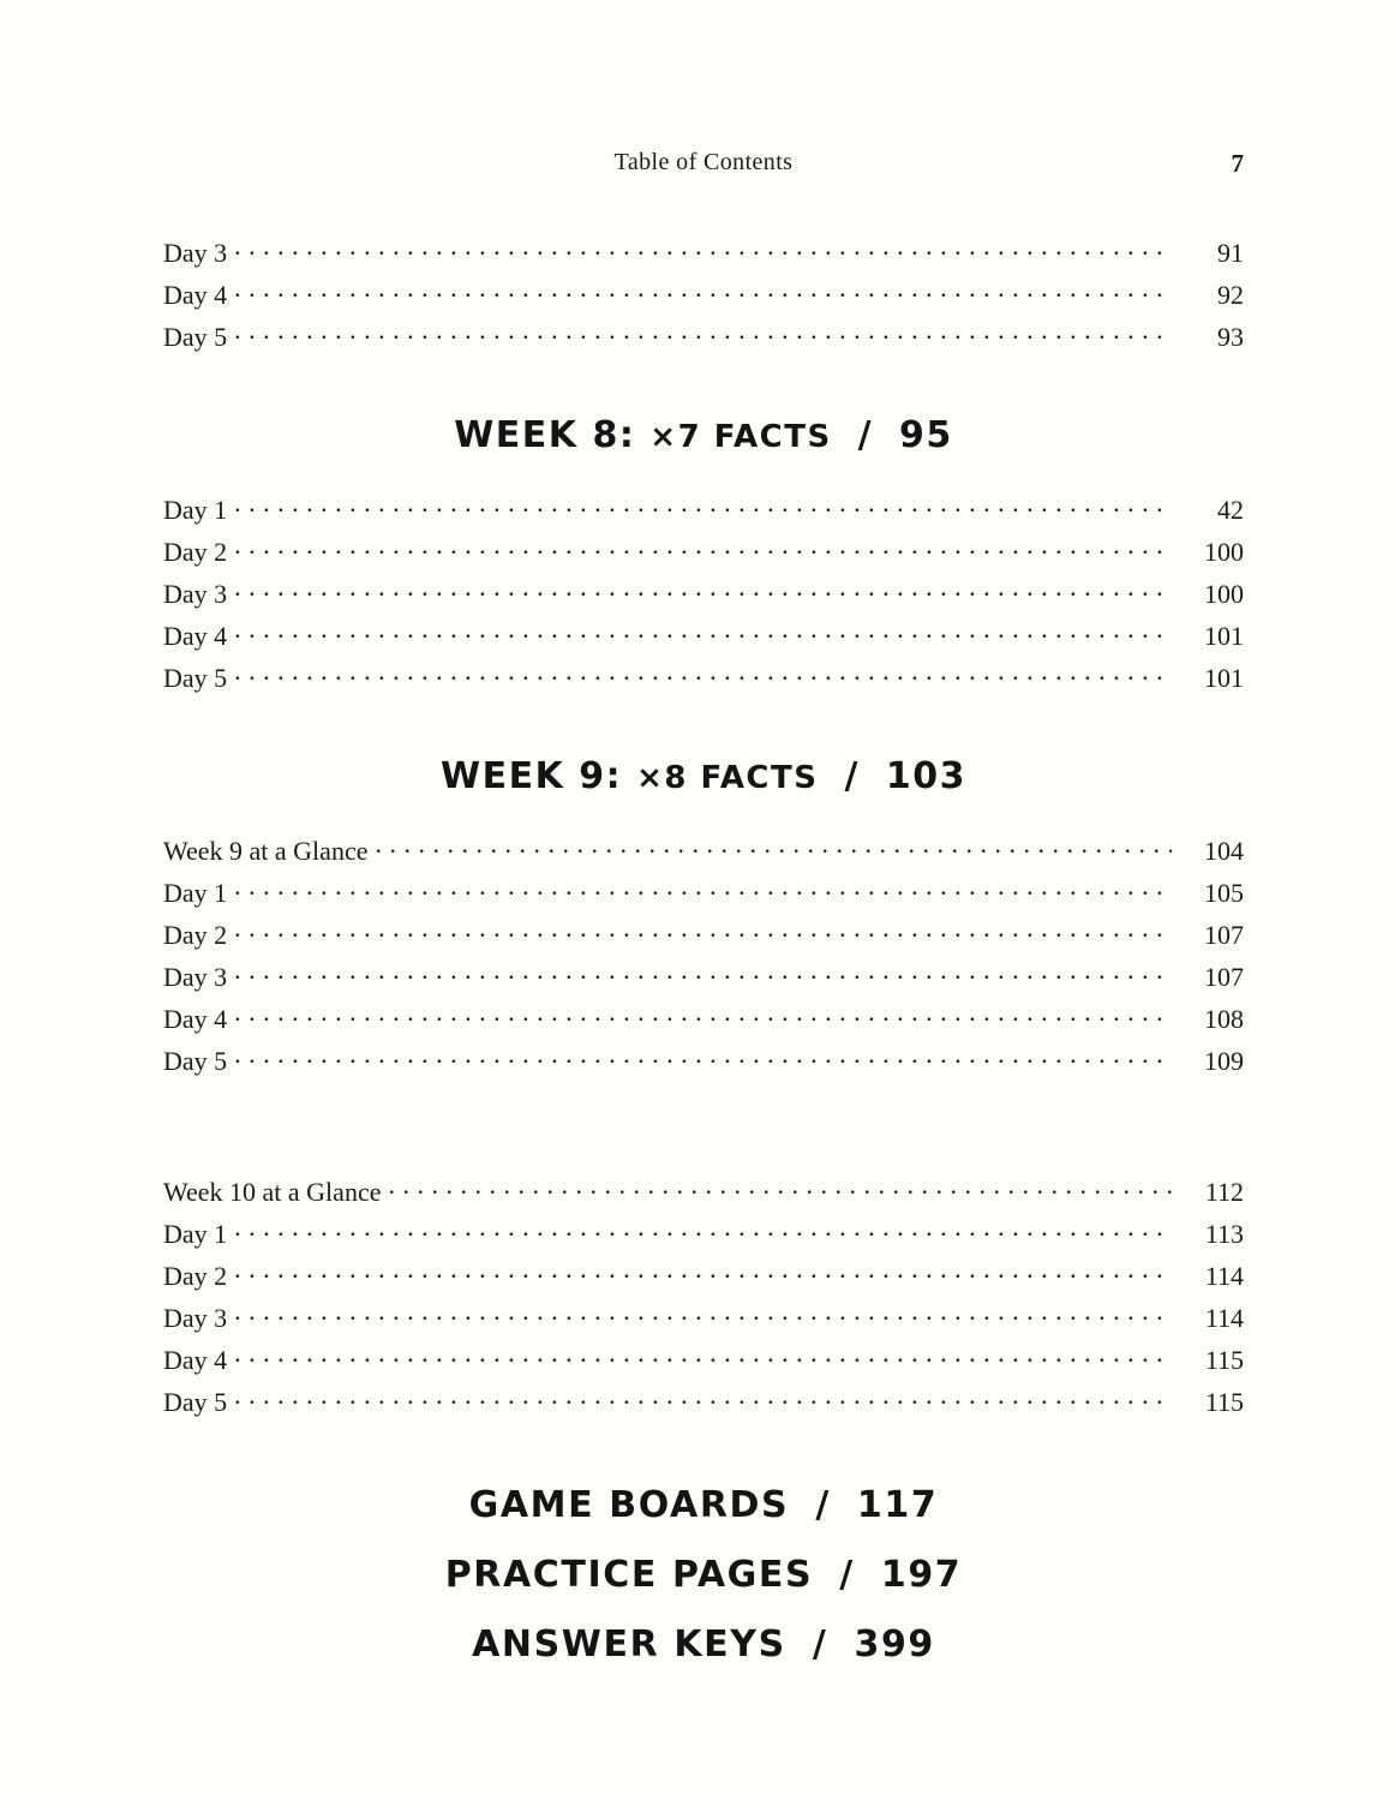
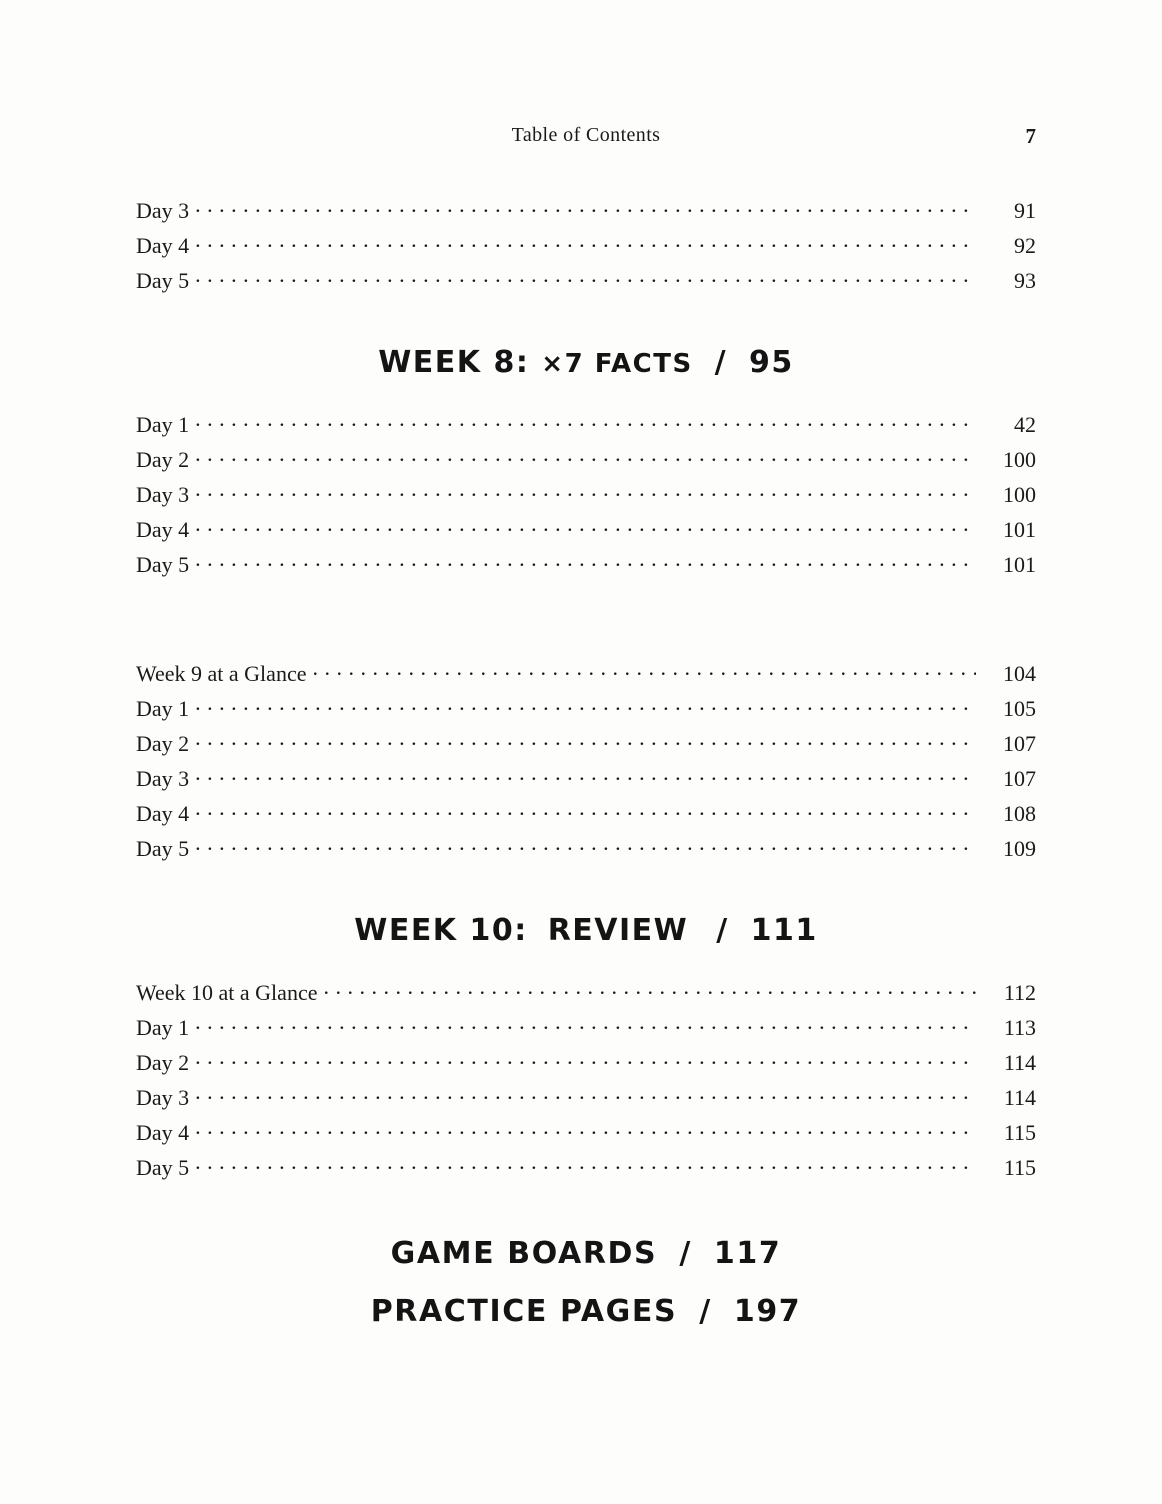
  Table of Contents
  7
  Day 3
  91
  Day 4
  92
  Day 5
  93
  WEEK 8: ×7 FACTS / 95
  Day 1
  42
  Day 2
  100
  Day 3
  100
  Day 4
  101
  Day 5
  101
- WEEK 9: ×8 FACTS / 103
  Week 9 at a Glance
  104
  Day 1
  105
  Day 2
  107
  Day 3
  107
  Day 4
  108
  Day 5
  109
+ WEEK 10: REVIEW / 111
  Week 10 at a Glance
  112
  Day 1
  113
  Day 2
  114
  Day 3
  114
  Day 4
  115
  Day 5
  115
  GAME BOARDS / 117
  PRACTICE PAGES / 197
- ANSWER KEYS / 399
